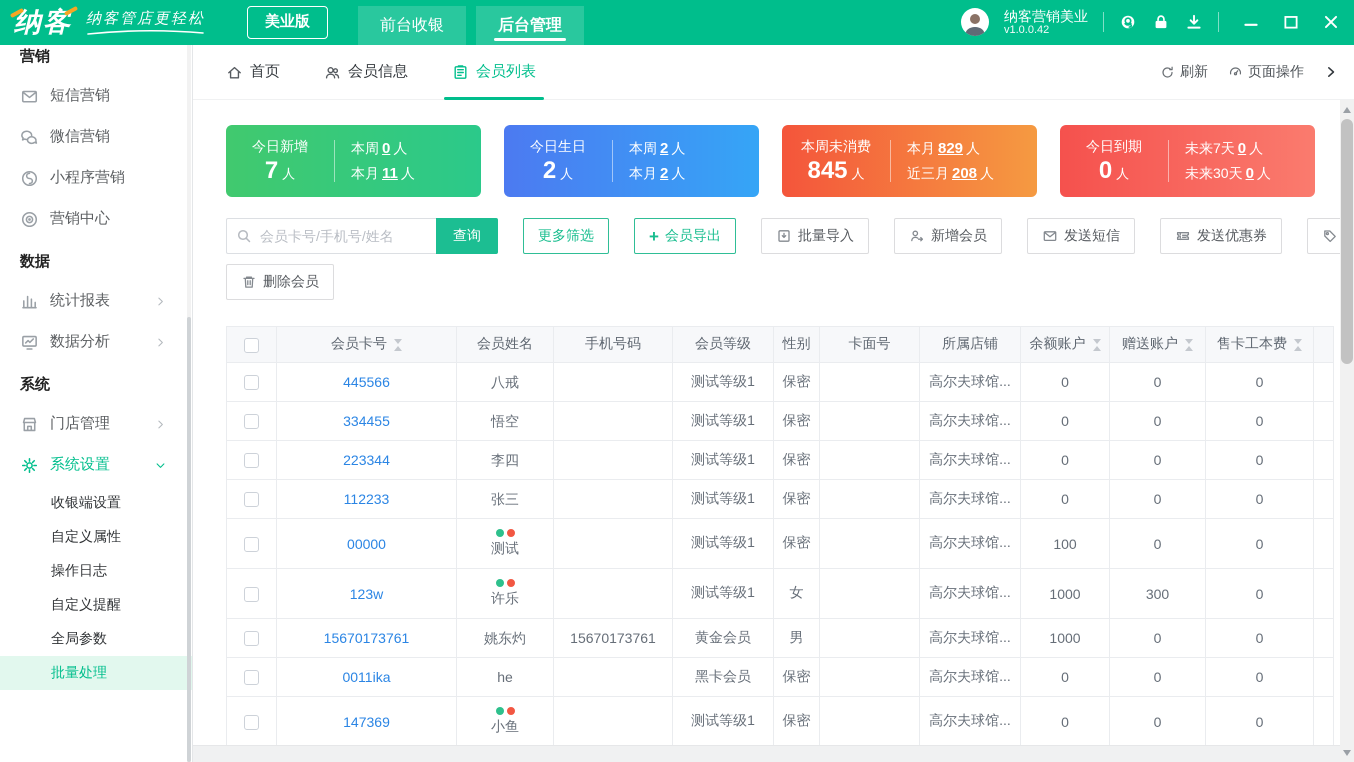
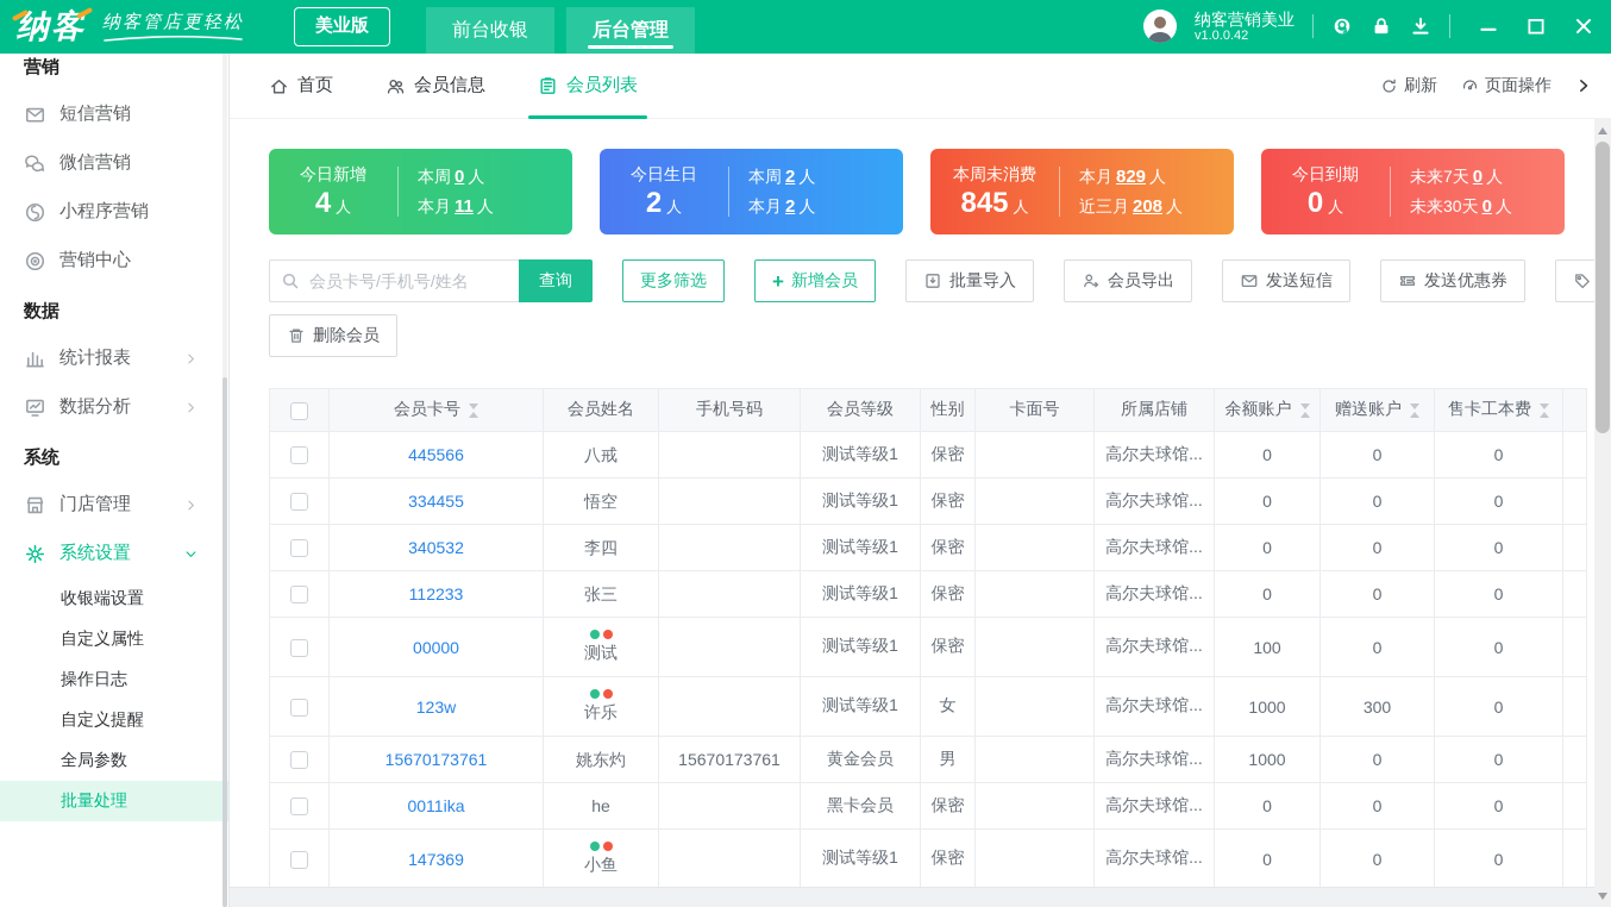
  纳客
  纳客管店更轻松
  美业版
  前台收银
  后台管理
  纳客营销美业
  v1.0.0.42
  营销
  短信营销
  微信营销
  小程序营销
  营销中心
  数据
  统计报表
  数据分析
  系统
  门店管理
  系统设置
  收银端设置
  自定义属性
  操作日志
  自定义提醒
  全局参数
  批量处理
  首页
  会员信息
  会员列表
  刷新
  页面操作
  今日新增
- 7 人
+ 4 人
  本周 0 人
  本月 11 人
  今日生日
  2 人
  本周 2 人
  本月 2 人
  本周未消费
  845 人
  本月 829 人
  近三月 208 人
  今日到期
  0 人
  未来7天 0 人
  未来30天 0 人
  会员卡号/手机号/姓名
  查询
  更多筛选
  +
- 会员导出
+ 新增会员
  批量导入
- 新增会员
+ 会员导出
  发送短信
  发送优惠券
  删除会员
  	会员卡号	会员姓名	手机号码	会员等级	性别	卡面号	所属店铺	余额账户	赠送账户	售卡工本费
  	445566	八戒		测试等级1	保密		高尔夫球馆...	0	0	0
  	334455	悟空		测试等级1	保密		高尔夫球馆...	0	0	0
- 	223344	李四		测试等级1	保密		高尔夫球馆...	0	0	0
+ 	340532	李四		测试等级1	保密		高尔夫球馆...	0	0	0
  	112233	张三		测试等级1	保密		高尔夫球馆...	0	0	0
  	00000	测试		测试等级1	保密		高尔夫球馆...	100	0	0
  	123w	许乐		测试等级1	女		高尔夫球馆...	1000	300	0
  	15670173761	姚东灼	15670173761	黄金会员	男		高尔夫球馆...	1000	0	0
  	0011ika	he		黑卡会员	保密		高尔夫球馆...	0	0	0
  	147369	小鱼		测试等级1	保密		高尔夫球馆...	0	0	0
